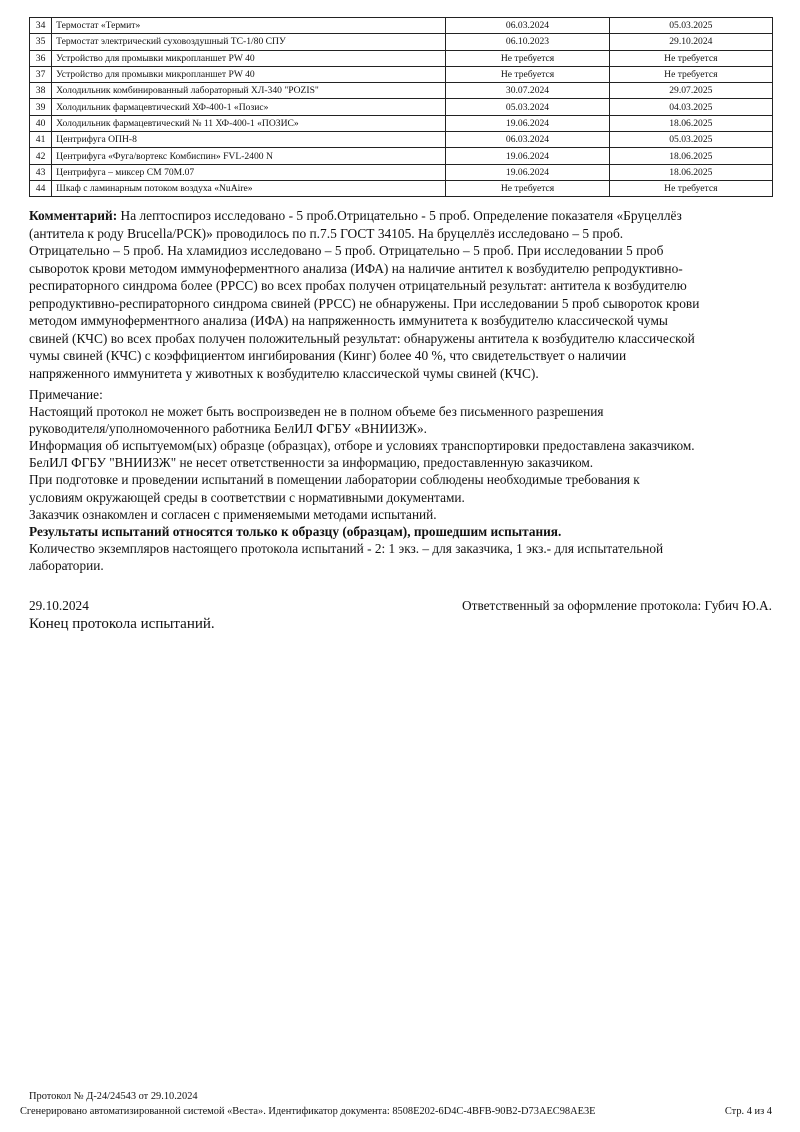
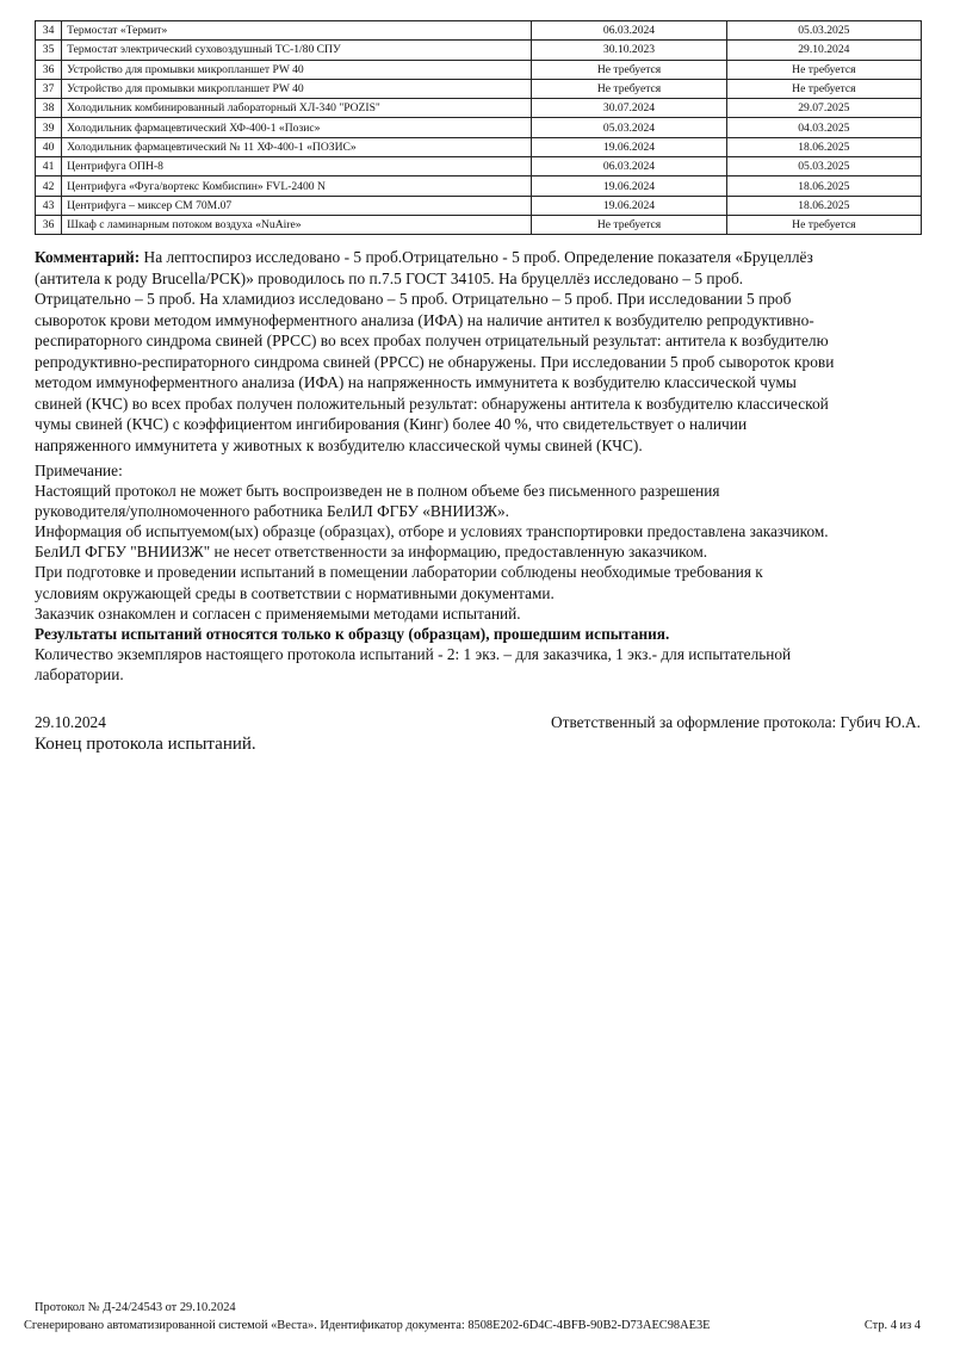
  34	Термостат «Термит»	06.03.2024	05.03.2025
- 35	Термостат электрический суховоздушный ТС-1/80 СПУ	06.10.2023	29.10.2024
+ 35	Термостат электрический суховоздушный ТС-1/80 СПУ	30.10.2023	29.10.2024
  36	Устройство для промывки микропланшет PW 40	Не требуется	Не требуется
  37	Устройство для промывки микропланшет PW 40	Не требуется	Не требуется
  38	Холодильник комбинированный лабораторный ХЛ-340 "POZIS"	30.07.2024	29.07.2025
  39	Холодильник фармацевтический ХФ-400-1 «Позис»	05.03.2024	04.03.2025
  40	Холодильник фармацевтический № 11 ХФ-400-1 «ПОЗИС»	19.06.2024	18.06.2025
  41	Центрифуга ОПН-8	06.03.2024	05.03.2025
  42	Центрифуга «Фуга/вортекс Комбиспин» FVL-2400 N	19.06.2024	18.06.2025
  43	Центрифуга – миксер СМ 70М.07	19.06.2024	18.06.2025
- 44	Шкаф с ламинарным потоком воздуха «NuAire»	Не требуется	Не требуется
+ 36	Шкаф с ламинарным потоком воздуха «NuAire»	Не требуется	Не требуется
  Комментарий: На лептоспироз исследовано - 5 проб.Отрицательно - 5 проб. Определение показателя «Бруцеллёз
  (антитела к роду Brucella/РСК)» проводилось по п.7.5 ГОСТ 34105. На бруцеллёз исследовано – 5 проб.
  Отрицательно – 5 проб. На хламидиоз исследовано – 5 проб. Отрицательно – 5 проб. При исследовании 5 проб
  сывороток крови методом иммуноферментного анализа (ИФА) на наличие антител к возбудителю репродуктивно-
- респираторного синдрома более (РРСС) во всех пробах получен отрицательный результат: антитела к возбудителю
+ респираторного синдрома свиней (РРСС) во всех пробах получен отрицательный результат: антитела к возбудителю
  репродуктивно-респираторного синдрома свиней (РРСС) не обнаружены. При исследовании 5 проб сывороток крови
  методом иммуноферментного анализа (ИФА) на напряженность иммунитета к возбудителю классической чумы
  свиней (КЧС) во всех пробах получен положительный результат: обнаружены антитела к возбудителю классической
  чумы свиней (КЧС) с коэффициентом ингибирования (Кинг) более 40 %, что свидетельствует о наличии
  напряженного иммунитета у животных к возбудителю классической чумы свиней (КЧС).
  Примечание:
  Настоящий протокол не может быть воспроизведен не в полном объеме без письменного разрешения
  руководителя/уполномоченного работника БелИЛ ФГБУ «ВНИИЗЖ».
  Информация об испытуемом(ых) образце (образцах), отборе и условиях транспортировки предоставлена заказчиком.
  БелИЛ ФГБУ "ВНИИЗЖ" не несет ответственности за информацию, предоставленную заказчиком.
  При подготовке и проведении испытаний в помещении лаборатории соблюдены необходимые требования к
  условиям окружающей среды в соответствии с нормативными документами.
  Заказчик ознакомлен и согласен с применяемыми методами испытаний.
  Результаты испытаний относятся только к образцу (образцам), прошедшим испытания.
  Количество экземпляров настоящего протокола испытаний - 2: 1 экз. – для заказчика, 1 экз.- для испытательной
  лаборатории.
  29.10.2024
  Ответственный за оформление протокола: Губич Ю.А.
  Конец протокола испытаний.
  Протокол № Д-24/24543 от 29.10.2024
  Сгенерировано автоматизированной системой «Веста». Идентификатор документа: 8508E202-6D4C-4BFB-90B2-D73AEC98AE3E
  Стр. 4 из 4
